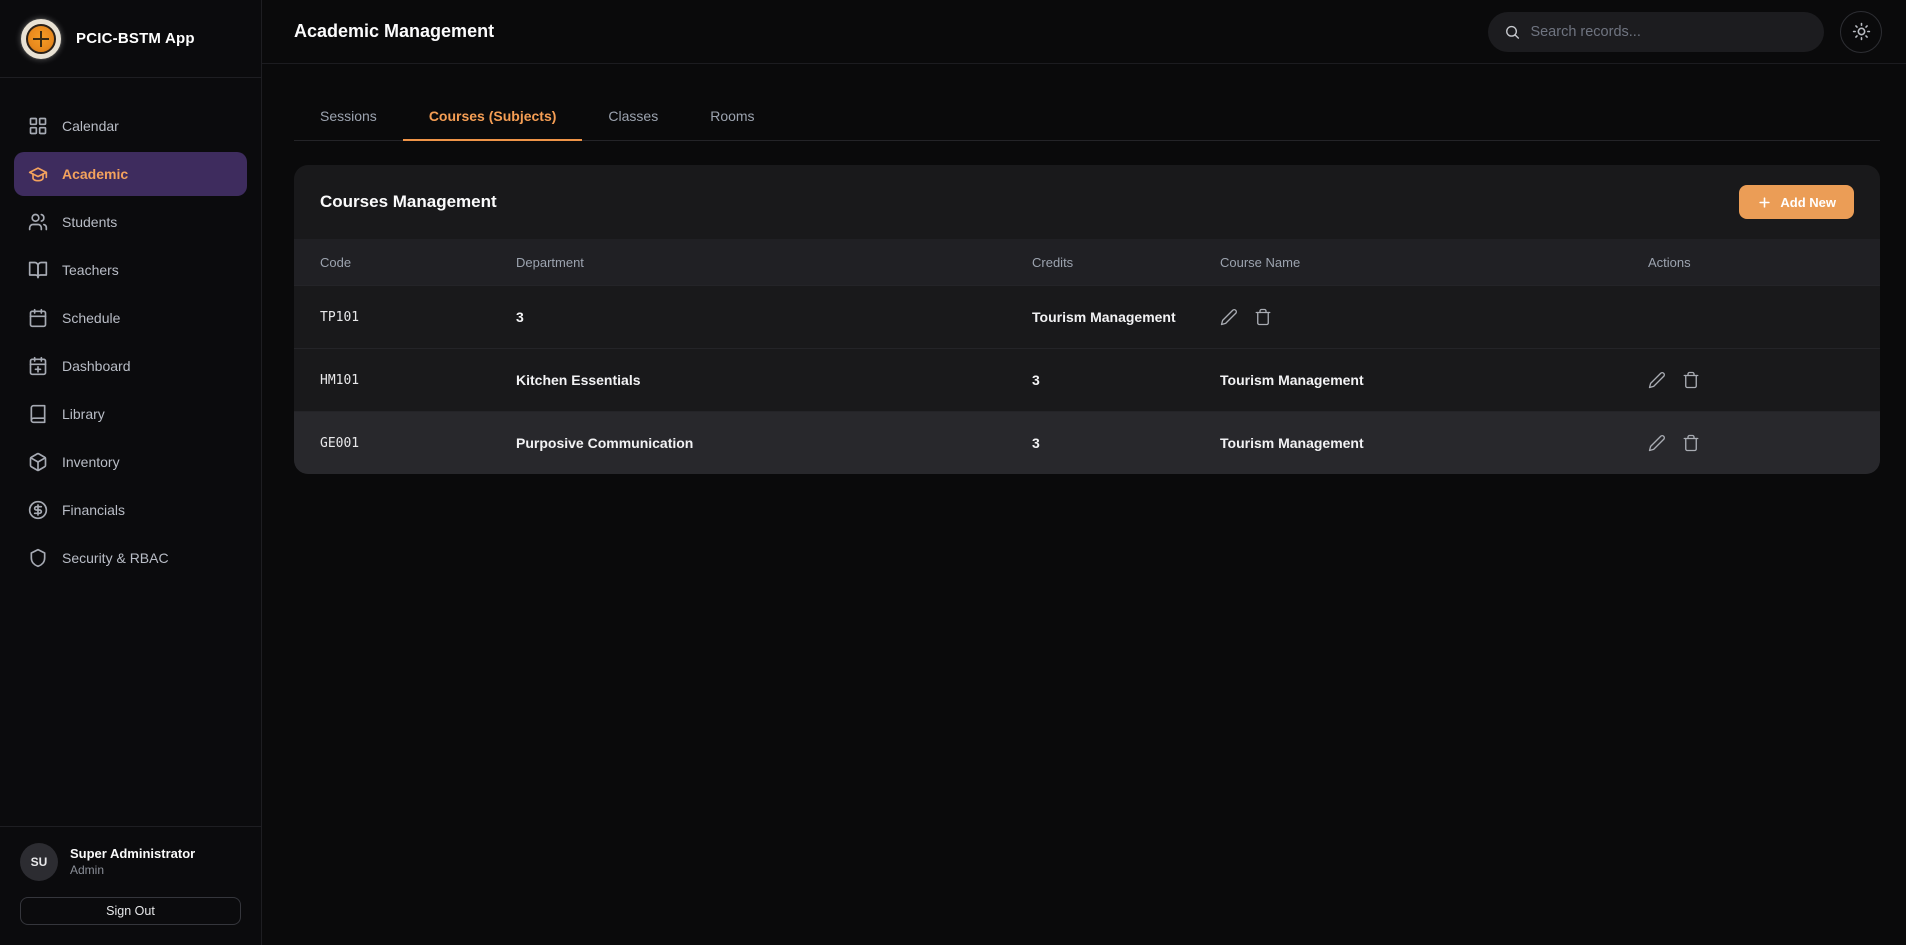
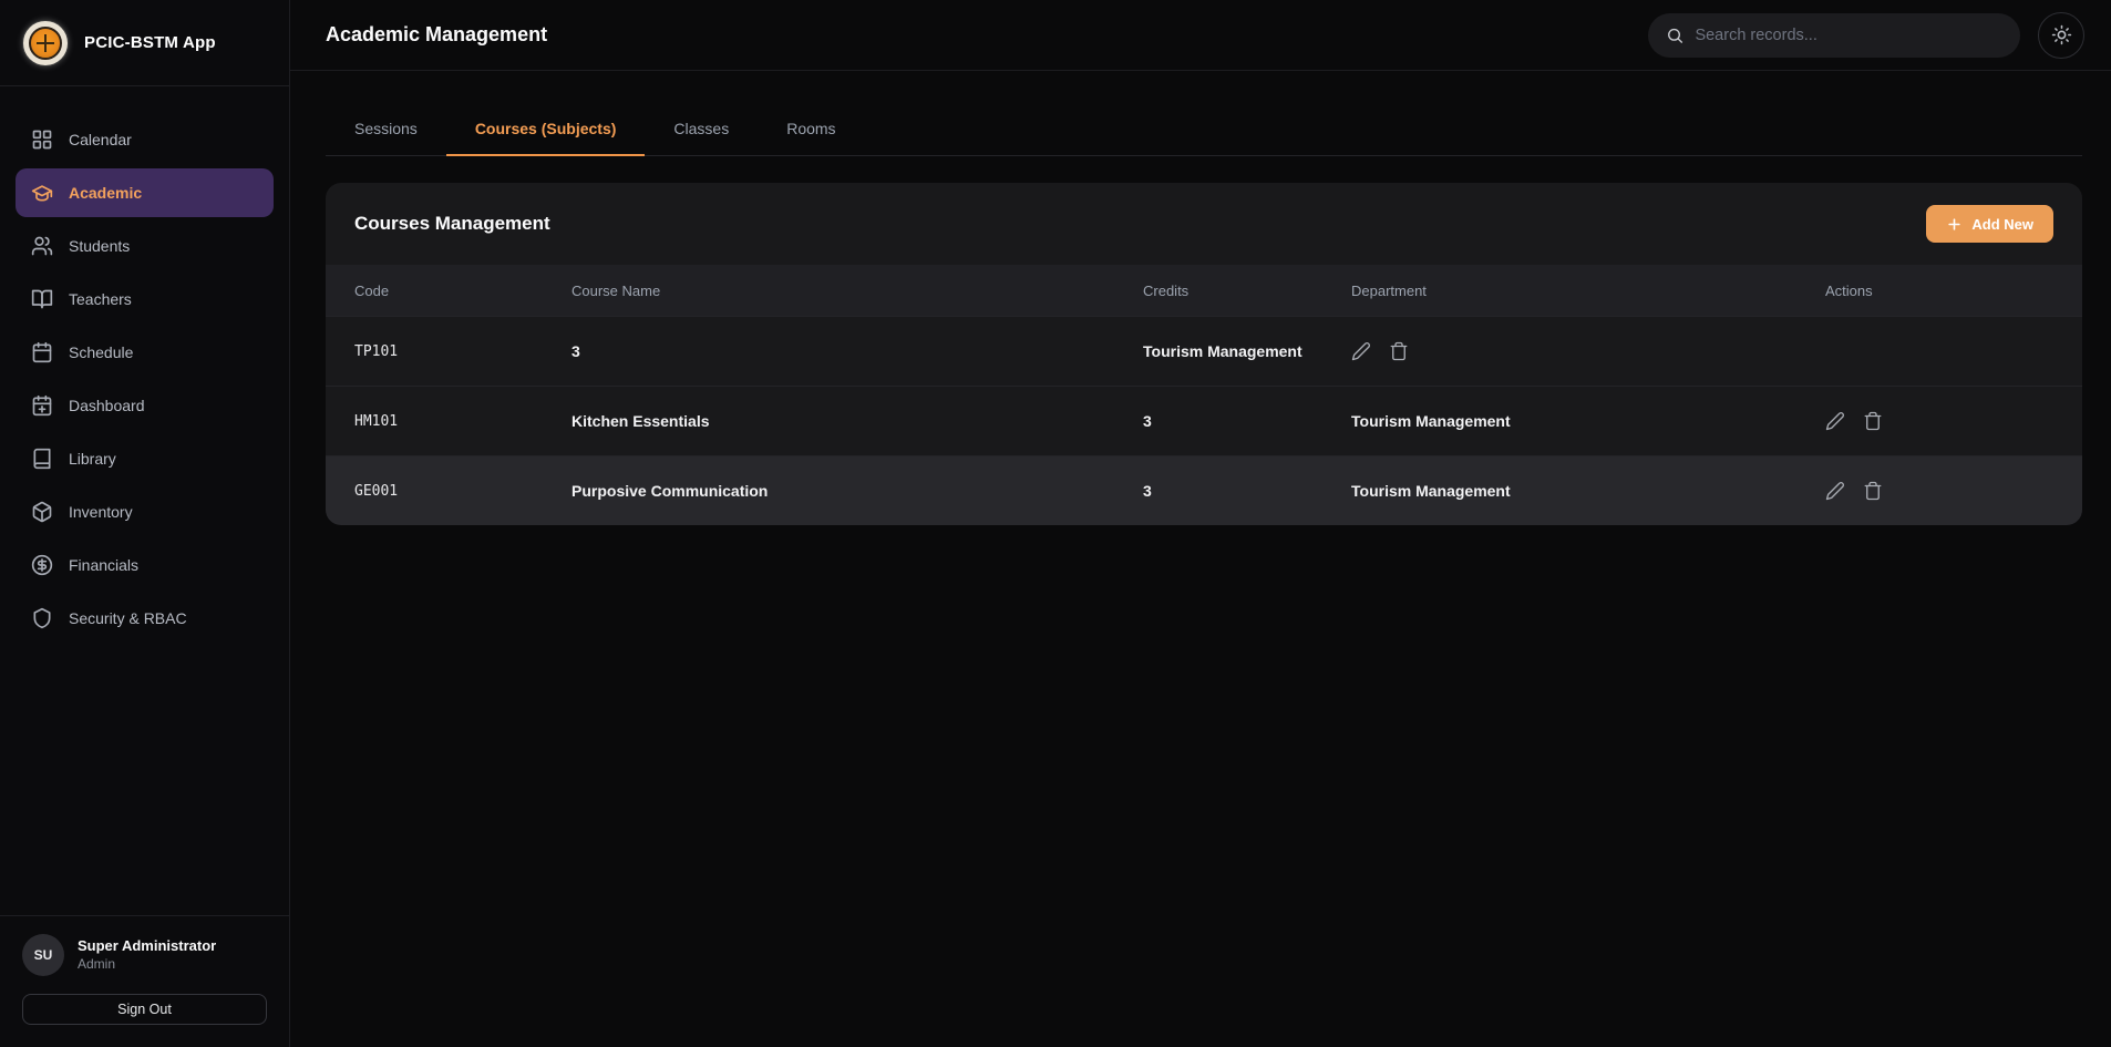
  PCIC-BSTM App
  Calendar
  Academic
  Students
  Teachers
  Schedule
  Dashboard
  Library
  Inventory
  Financials
  Security & RBAC
  SU
  Super Administrator
  Admin
  Sign Out
  Academic Management
  Search records...
  Sessions
  Courses (Subjects)
  Classes
  Rooms
  Courses Management
  Add New
  Code
- Department
+ Course Name
  Credits
- Course Name
+ Department
  Actions
  TP101
  3
  Tourism Management
  HM101
  Kitchen Essentials
  3
  Tourism Management
  GE001
  Purposive Communication
  3
  Tourism Management
